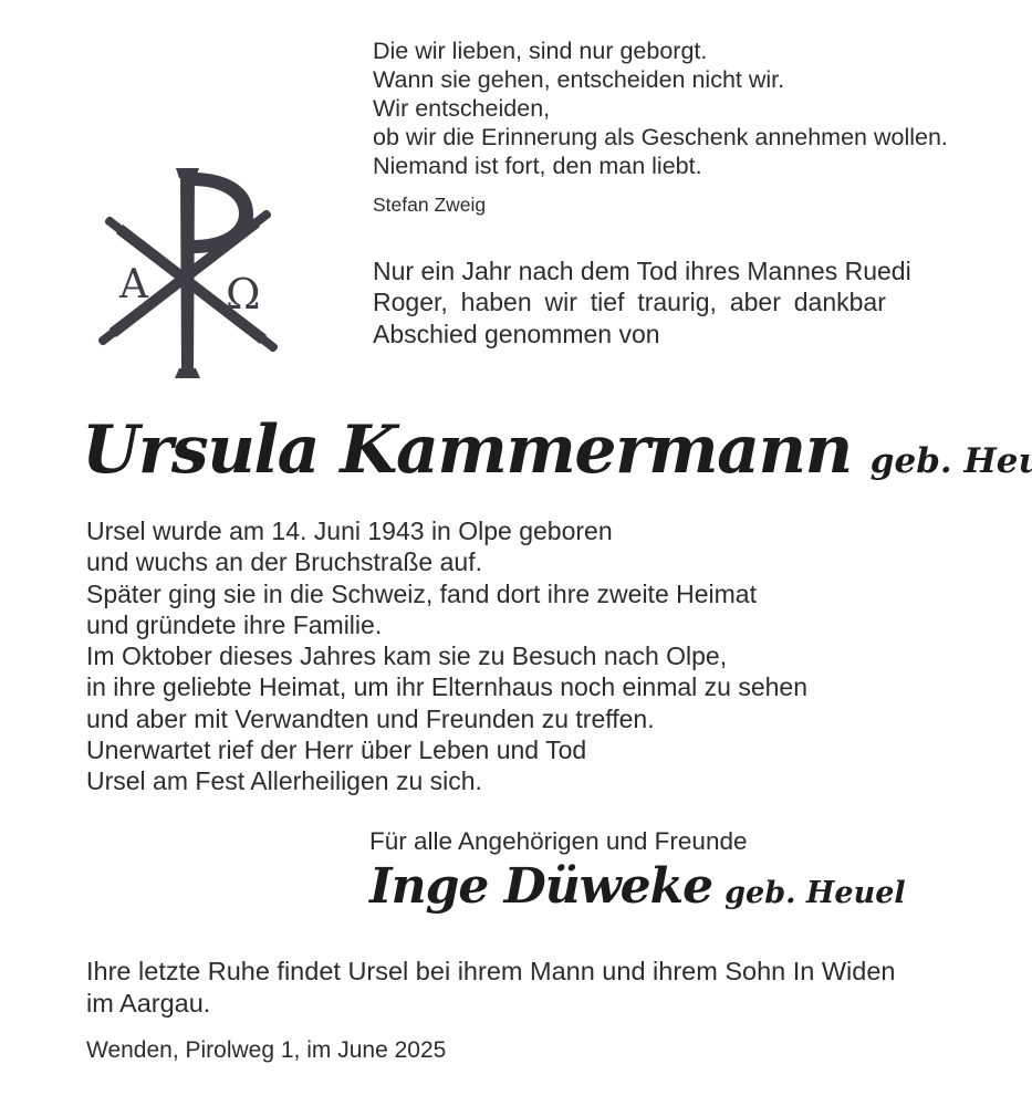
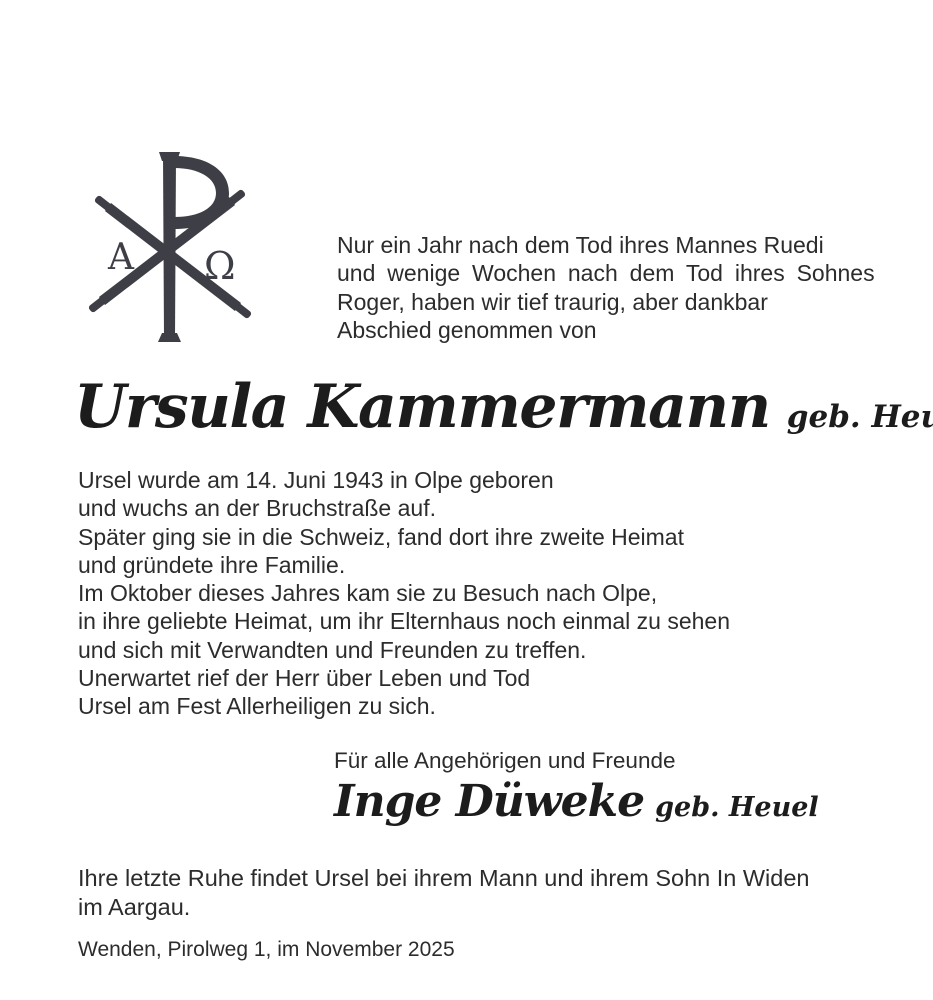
- Die wir lieben, sind nur geborgt.
- Wann sie gehen, entscheiden nicht wir.
- Wir entscheiden,
- ob wir die Erinnerung als Geschenk annehmen wollen.
- Niemand ist fort, den man liebt.
- Stefan Zweig
  A
  Ω
  Nur ein Jahr nach dem Tod ihres Mannes Ruedi
+ und wenige Wochen nach dem Tod ihres Sohnes
  Roger, haben wir tief traurig, aber dankbar
  Abschied genommen von
  Ursula Kammermann
  geb. Heu
  Ursel wurde am 14. Juni 1943 in Olpe geboren
  und wuchs an der Bruchstraße auf.
  Später ging sie in die Schweiz, fand dort ihre zweite Heimat
  und gründete ihre Familie.
  Im Oktober dieses Jahres kam sie zu Besuch nach Olpe,
  in ihre geliebte Heimat, um ihr Elternhaus noch einmal zu sehen
- und aber mit Verwandten und Freunden zu treffen.
+ und sich mit Verwandten und Freunden zu treffen.
  Unerwartet rief der Herr über Leben und Tod
  Ursel am Fest Allerheiligen zu sich.
  Für alle Angehörigen und Freunde
  Inge Düweke
  geb. Heuel
  Ihre letzte Ruhe findet Ursel bei ihrem Mann und ihrem Sohn In Widen
  im Aargau.
- Wenden, Pirolweg 1, im June 2025
+ Wenden, Pirolweg 1, im November 2025
